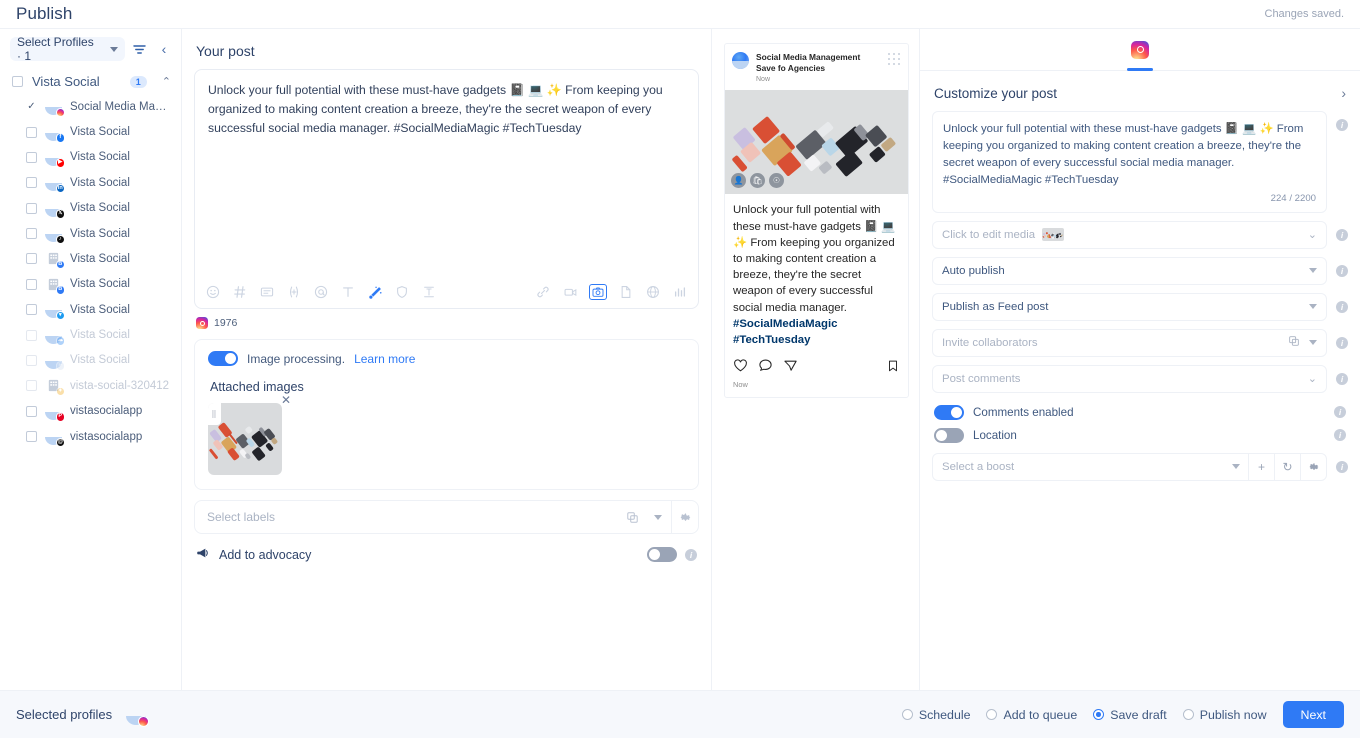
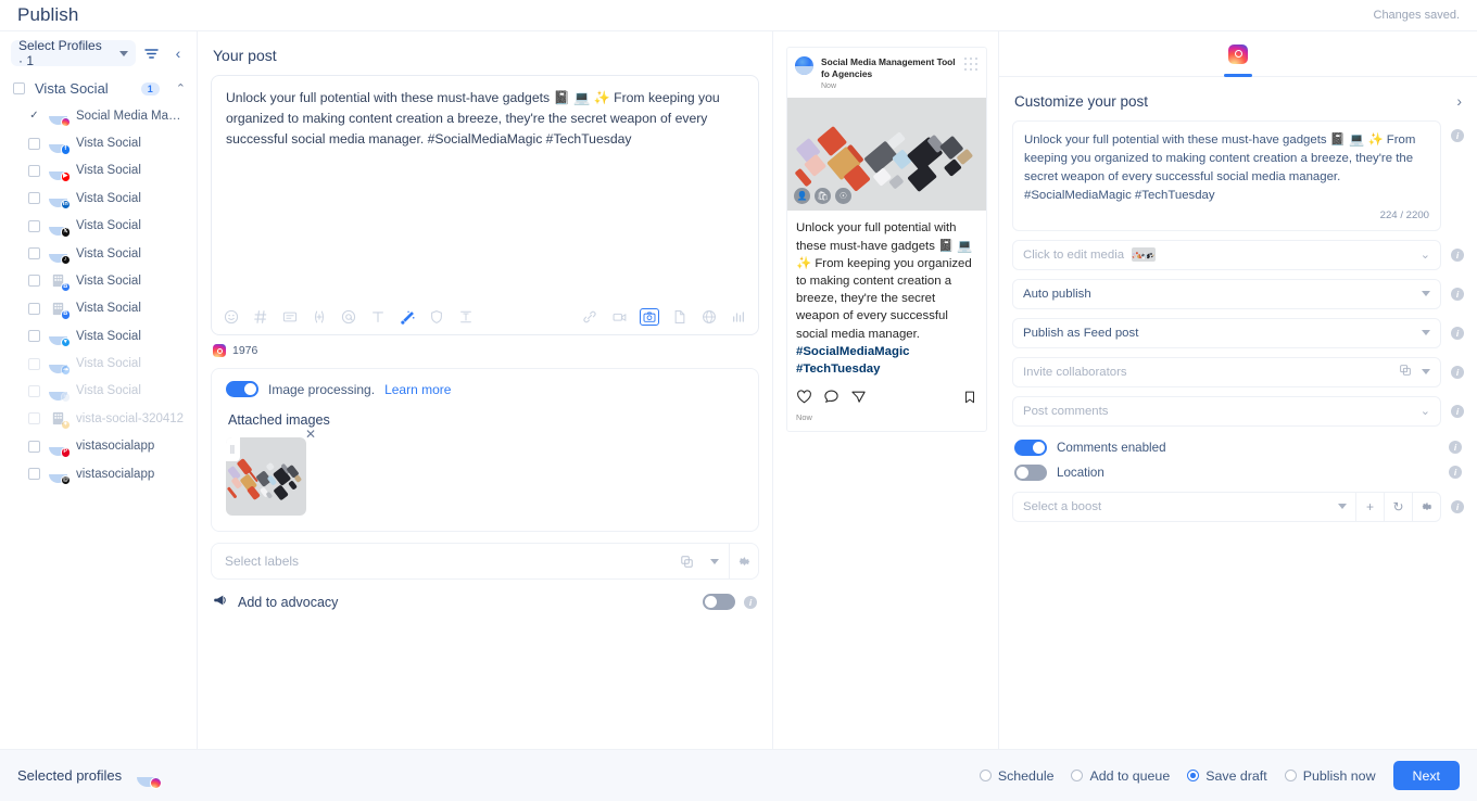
  Publish
  Changes saved.
  Select Profiles · 1
  ‹
  Vista Social
  1
  ⌃
  ✓
  Social Media Mana
  Vista Social
  Vista Social
  Vista Social
  Vista Social
  Vista Social
  Vista Social
  Vista Social
  Vista Social
  Vista Social
  Vista Social
  vista-social-320412
  vistasocialapp
  vistasocialapp
  Your post
  Unlock your full potential with these must-have gadgets 📓 💻 ✨ From keeping you organized to making content creation a breeze, they're the secret weapon of every successful social media manager. #SocialMediaMagic #TechTuesday
  1976
  Image processing.
  Learn more
  Attached images
  ✕
  Select labels
  Add to advocacy
  i
- Social Media Management Save fo Agencies
+ Social Media Management Tool fo Agencies
  👤
  🛍
  ☉
  Unlock your full potential with these must-have gadgets 📓 💻 ✨ From keeping you organized to making content creation a breeze, they're the secret weapon of every successful social media manager. #SocialMediaMagic #TechTuesday
  Now
  Customize your post
  ›
  Unlock your full potential with these must-have gadgets 📓 💻 ✨ From keeping you organized to making content creation a breeze, they're the secret weapon of every successful social media manager. #SocialMediaMagic #TechTuesday
  224 / 2200
  i
  Click to edit media
  ⌄
  i
  Auto publish
  i
  Publish as Feed post
  i
  Invite collaborators
  i
  Post comments
  ⌄
  i
  Comments enabled
  i
  Location
  i
  Select a boost
  +
  ↻
  i
  Selected profiles
  Schedule
  Add to queue
  Save draft
  Publish now
  Next
